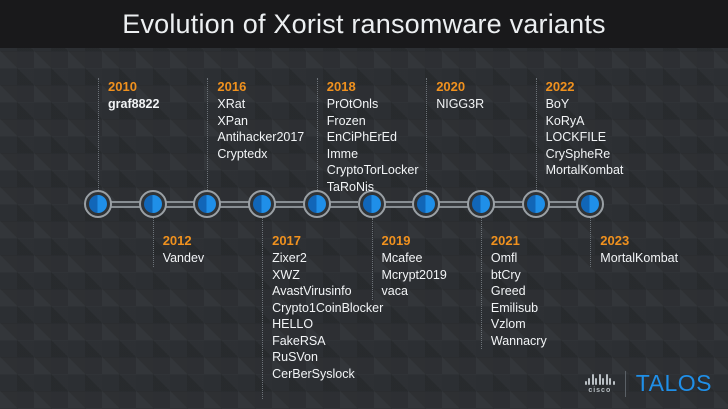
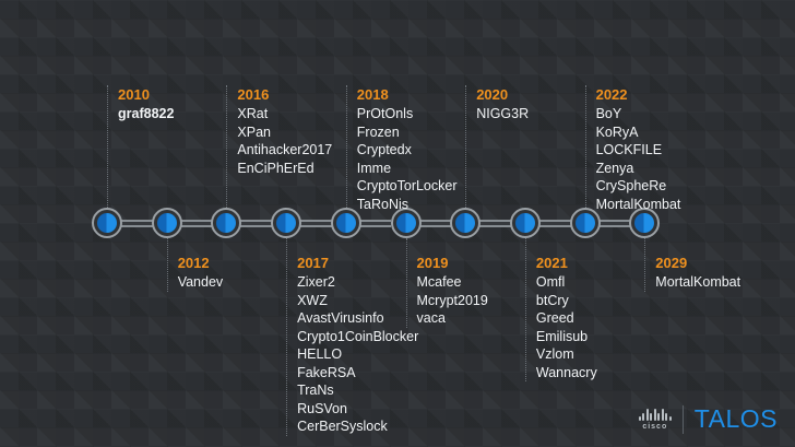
- Evolution of Xorist ransomware variants
  2010
  graf8822
  2012
  Vandev
  2016
  XRat
  XPan
  Antihacker2017
- Cryptedx
+ EnCiPhErEd
  2017
  Zixer2
  XWZ
  AvastVirusinfo
  Crypto1CoinBlocker
  HELLO
  FakeRSA
+ TraNs
  RuSVon
  CerBerSyslock
  2018
  PrOtOnls
  Frozen
- EnCiPhErEd
+ Cryptedx
  Imme
  CryptoTorLocker
  TaRoNis
  2019
  Mcafee
  Mcrypt2019
  vaca
  2020
  NIGG3R
  2021
  Omfl
  btCry
  Greed
  Emilisub
  Vzlom
  Wannacry
  2022
  BoY
  KoRyA
  LOCKFILE
+ Zenya
  CrySpheRe
  MortalKombat
- 2023
+ 2029
  MortalKombat
  TALOS
